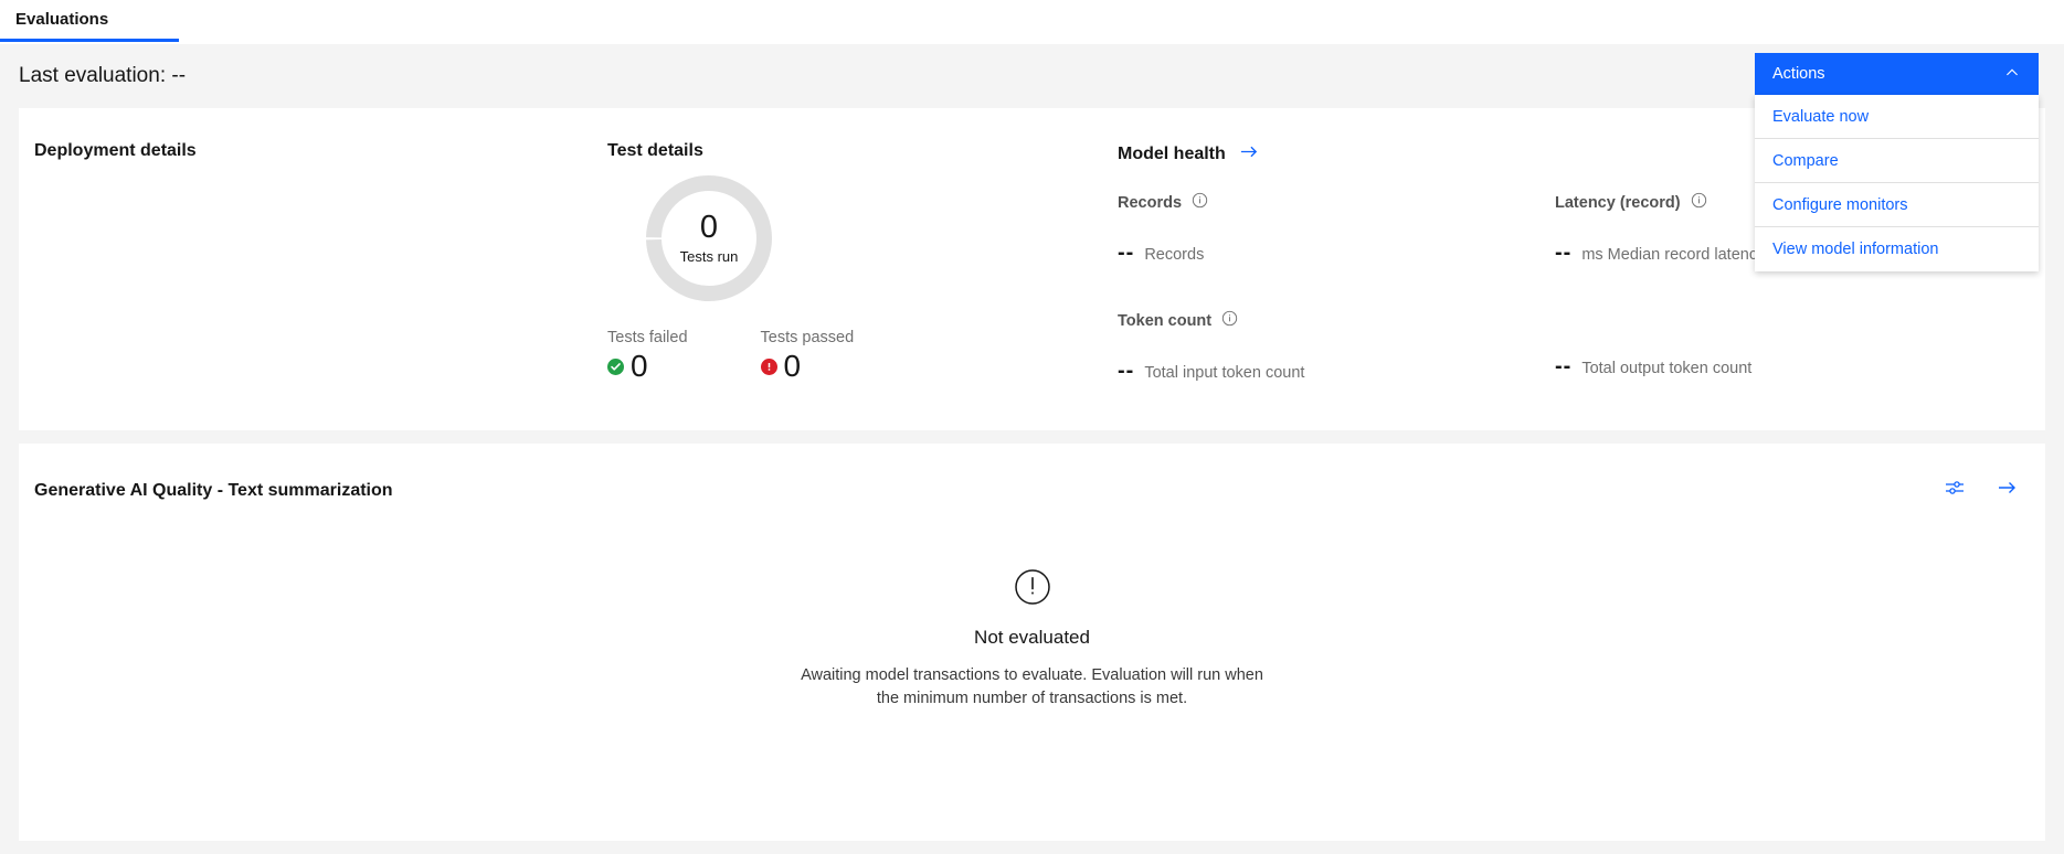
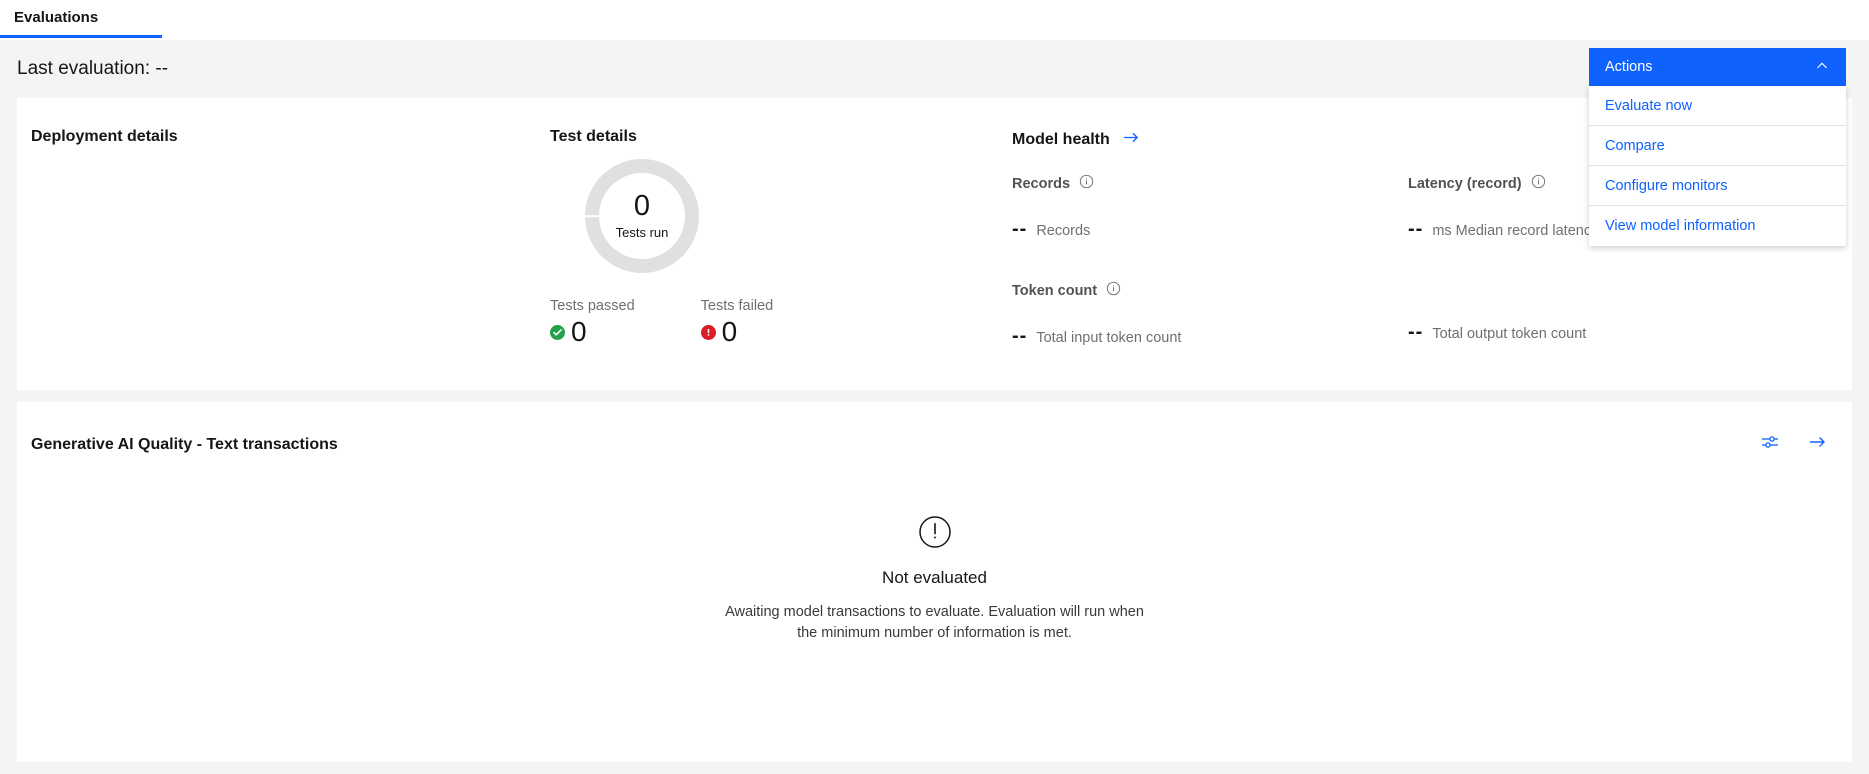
  Evaluations
  Last evaluation: --
  Actions
  Evaluate now
  Compare
  Configure monitors
  View model information
  Deployment details
  Test details
  0
  Tests run
- Tests failed
+ Tests passed
  0
- Tests passed
+ Tests failed
  0
  Model health
  Records
  --
  Records
  Latency (record)
  --
  ms Median record latenc
  Token count
  --
  Total input token count
  --
  Total output token count
- Generative AI Quality - Text summarization
+ Generative AI Quality - Text transactions
  Not evaluated
- Awaiting model transactions to evaluate. Evaluation will run when the minimum number of transactions is met.
+ Awaiting model transactions to evaluate. Evaluation will run when the minimum number of information is met.
